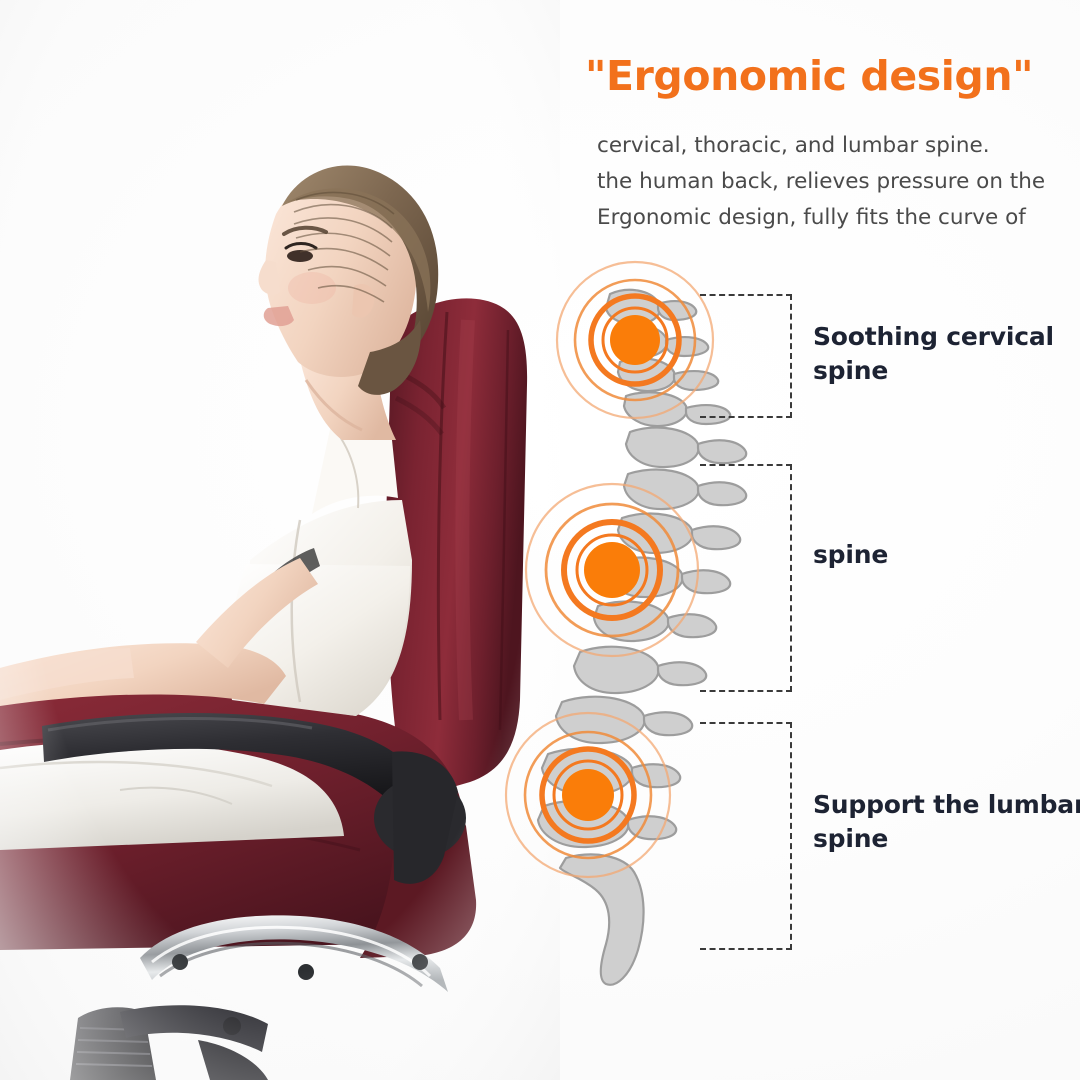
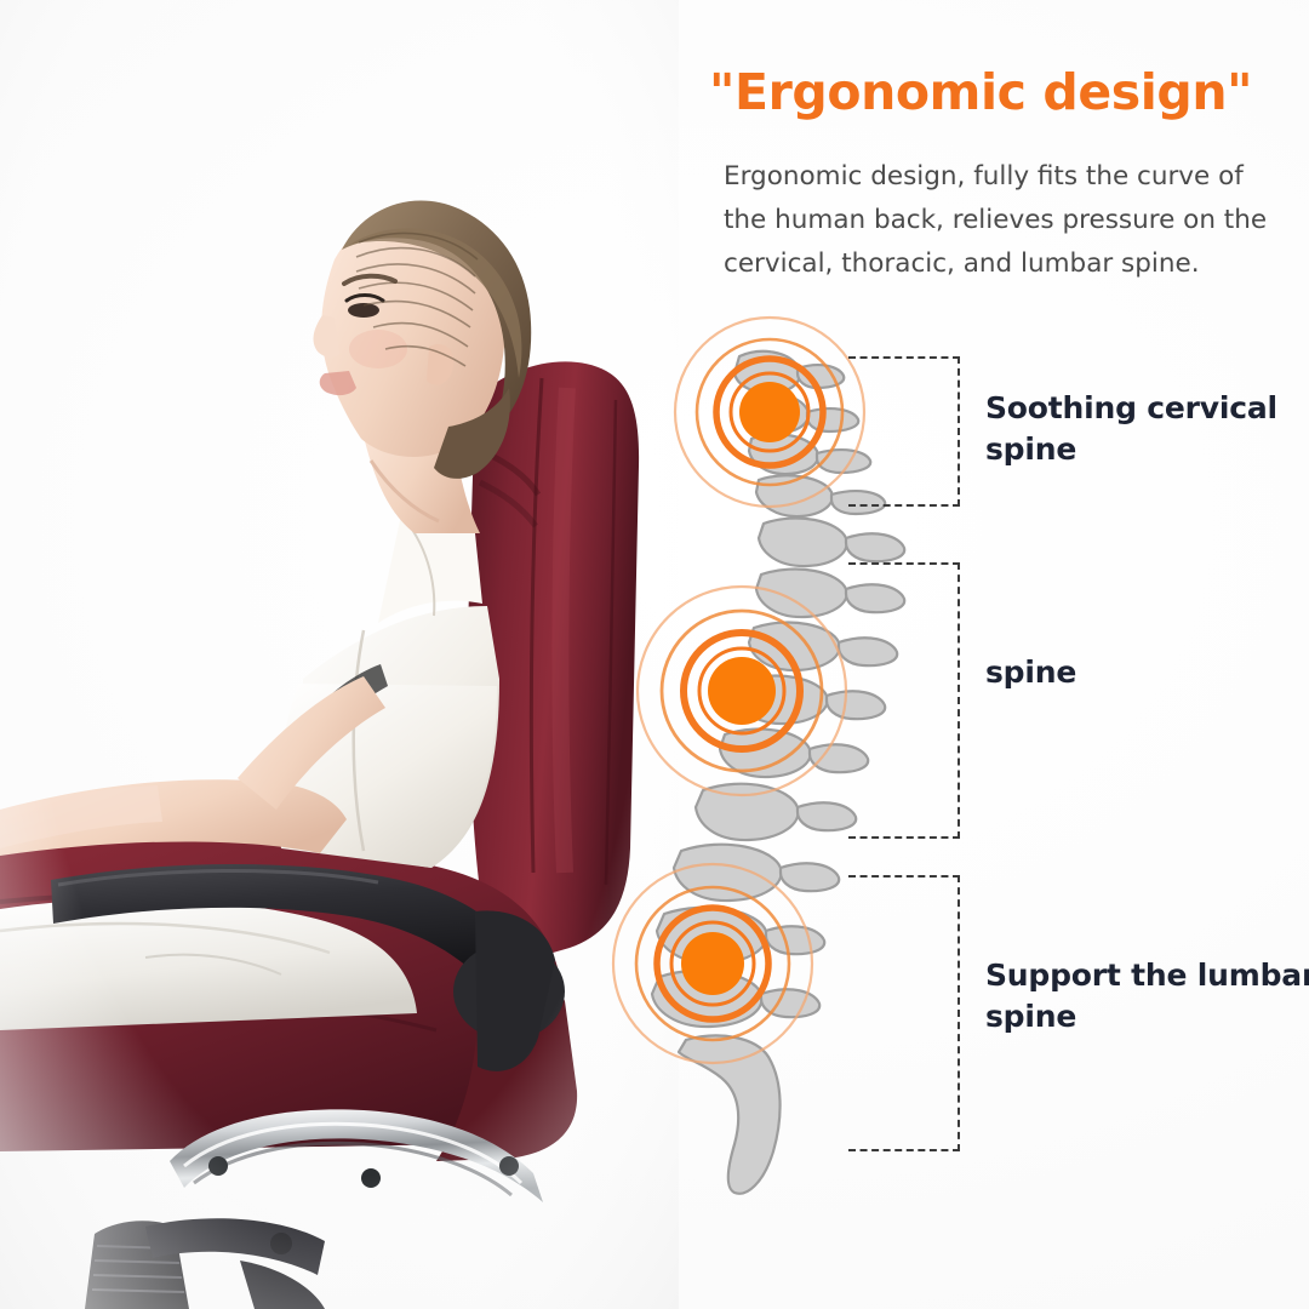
  "Ergonomic design"
- cervical, thoracic, and lumbar spine.
+ Ergonomic design, fully fits the curve of
  the human back, relieves pressure on the
- Ergonomic design, fully fits the curve of
+ cervical, thoracic, and lumbar spine.
  Soothing cervical
  spine
  spine
  Support the lumba
  spine
